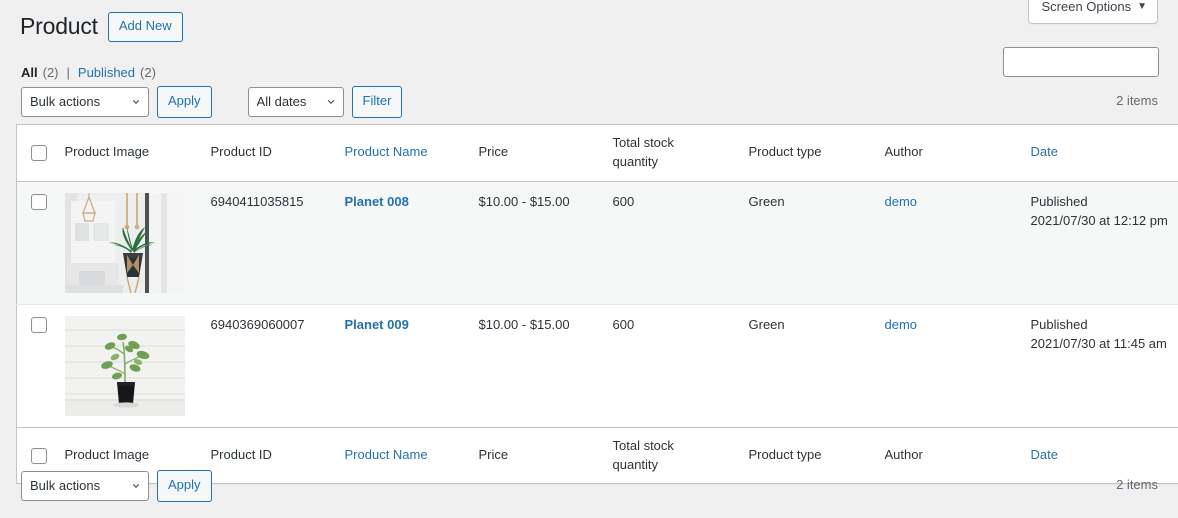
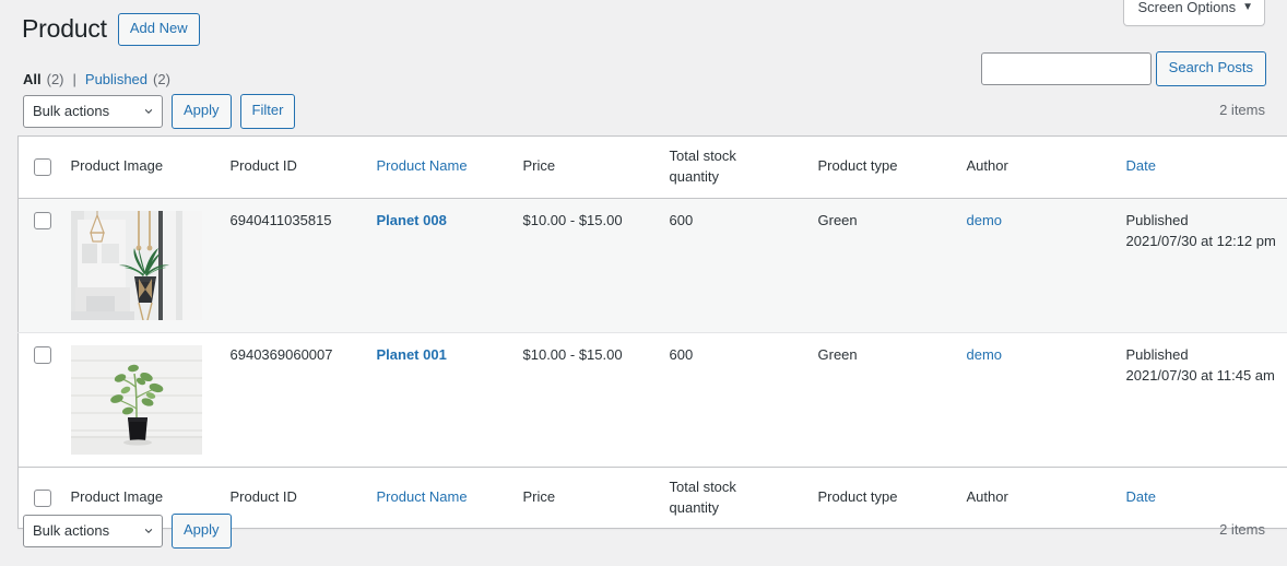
  Screen Options
  ▼
  Product
  Add New
  All
  (2)
  |
  Published
  (2)
+ Search Posts
  Bulk actions
  Apply
- All dates
  Filter
  2 items
  	Product Image	Product ID	Product Name	Price	Total stock quantity	Product type	Author	Date
  		6940411035815	Planet 008	$10.00 - $15.00	600	Green	demo	Published 2021/07/30 at 12:12 pm
- 		6940369060007	Planet 009	$10.00 - $15.00	600	Green	demo	Published 2021/07/30 at 11:45 am
+ 		6940369060007	Planet 001	$10.00 - $15.00	600	Green	demo	Published 2021/07/30 at 11:45 am
  	Product Image	Product ID	Product Name	Price	Total stock quantity	Product type	Author	Date
  Bulk actions
  Apply
  2 items
